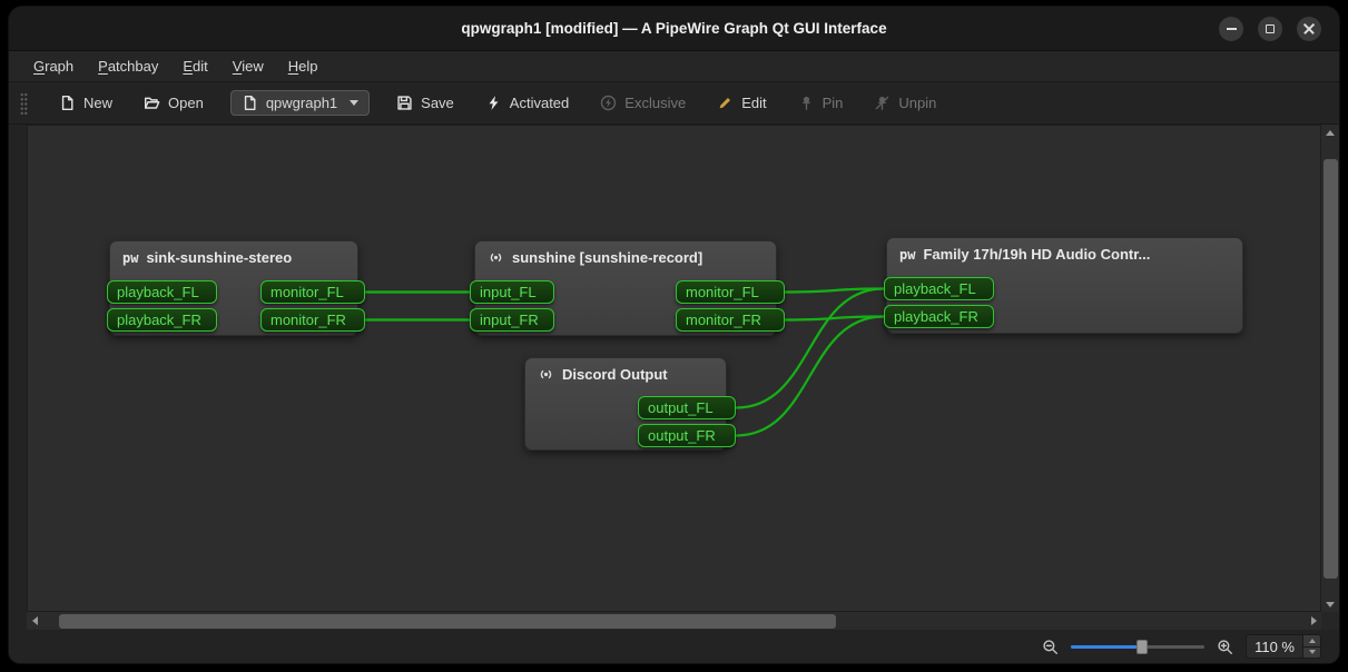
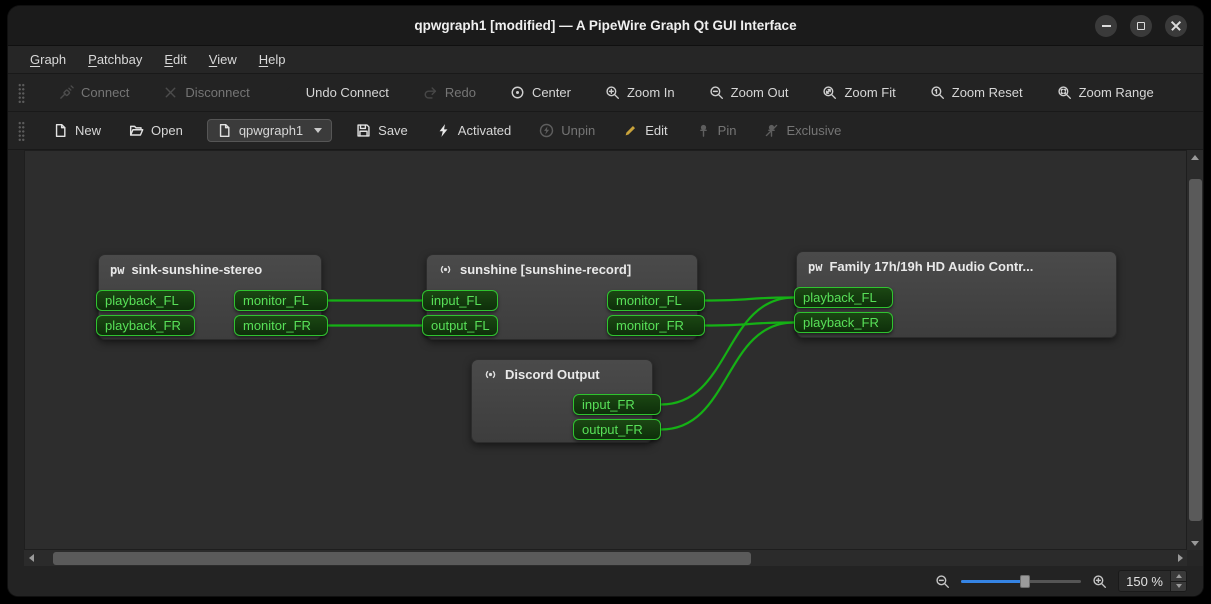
  qpwgraph1 [modified] — A PipeWire Graph Qt GUI Interface
  Graph
  Patchbay
  Edit
  View
  Help
+ Connect
+ Disconnect
+ Undo Connect
+ Redo
+ Center
+ Zoom In
+ Zoom Out
+ Zoom Fit
+ Zoom Reset
+ Zoom Range
  New
  Open
  qpwgraph1
  Save
  Activated
- Exclusive
+ Unpin
  Edit
  Pin
- Unpin
+ Exclusive
  pw
  sink-sunshine-stereo
  sunshine [sunshine-record]
  pw
  Family 17h/19h HD Audio Contr...
  Discord Output
  playback_FL
  playback_FR
  monitor_FL
  monitor_FR
  input_FL
- input_FR
+ output_FL
  monitor_FL
  monitor_FR
  playback_FL
  playback_FR
- output_FL
+ input_FR
  output_FR
- 110 %
+ 150 %
